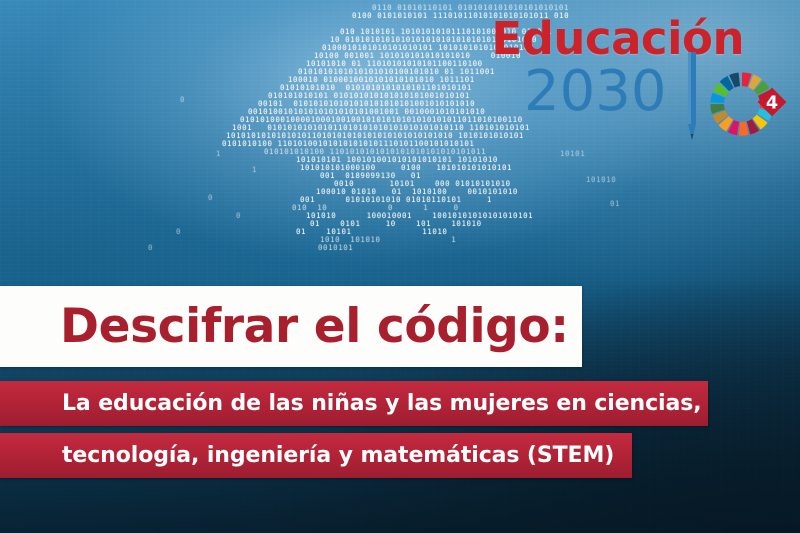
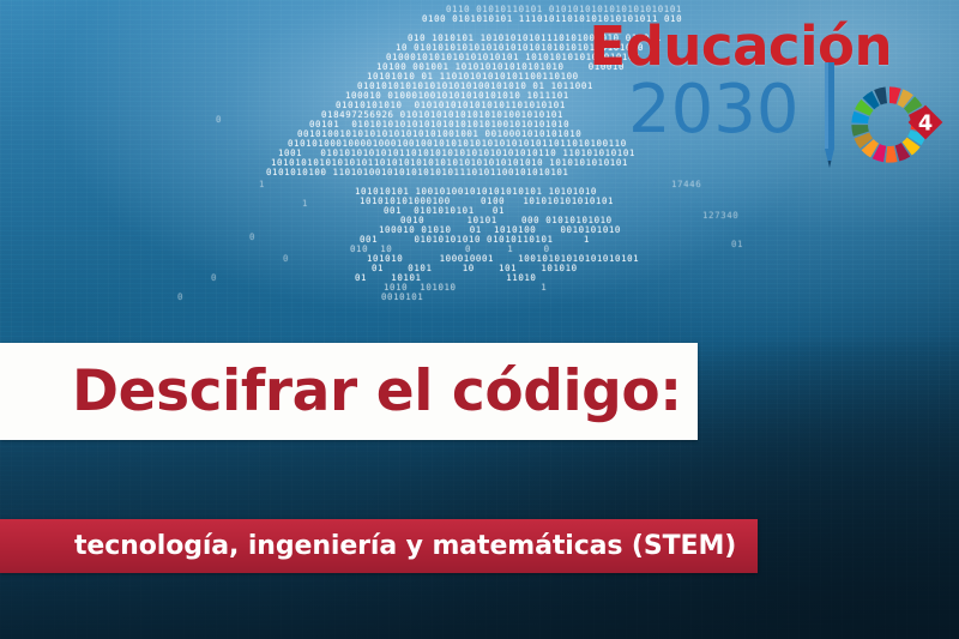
  0110 01010110101 0101010101010101010101
  0100 0101010101 11101011010101010101011 010
  010 1010101 10101010101110101001010 011001
  10 01010101010101010101010101010100101010
  0100010101010101010101 1010101010101010100
  10100 001001 101010101010101010 010010
  10101010 01 11010101010101100110100
  0101010101010101010100101010 01 1011001
  100010 0100010010101010101010 1011101
  01010101010 0101010101010101101010101
- 010101010101 010101010101010101001010101
+ 018497256926 010101010101010101001010101
  00101 010101010101010101010101001010101010
  001010010101010101010101001001 0010001010101010
  01010100010000100010010010101010101010101011011010100110
  1001 010101010101011010101010101010101010110 110101010101
  101010101010101011010101010101010101010101010 1010101010101
  0101010100 110101001010101010101110101100101010101
- 010101010100 1101010101010101010101010101011
  101010101 100101001010101010101 10101010
  101010101000100 0100 101010101010101
- 001 0189099130 01
+ 001 0101010101 01
  0010 10101 000 01010101010
  100010 01010 01 1010100 0010101010
  001 01010101010 01010110101 1
  010 10 0 1 0
  101010 100010001 10010101010101010101
  01 0101 10 101 101010
  01 10101 11010
  1010 101010 1
  0010101
  0
  1
  1
  0
  0
  0
  0
- 10101
+ 17446
- 101010
+ 127340
  01
  Educación
  2030
  4
  Descifrar el código:
- La educación de las niñas y las mujeres en ciencias,
  tecnología, ingeniería y matemáticas (STEM)
